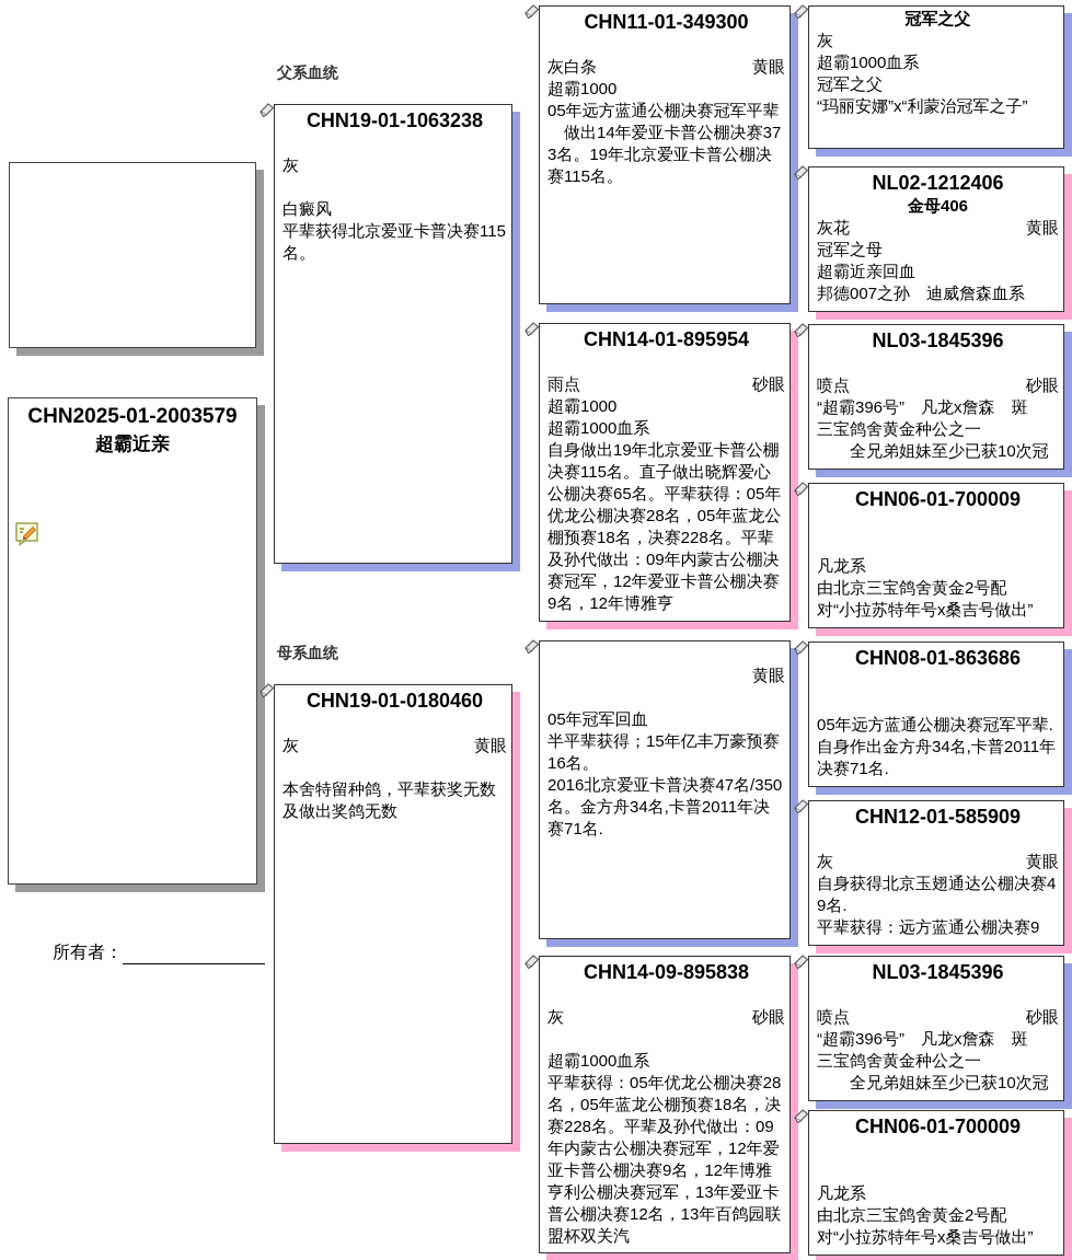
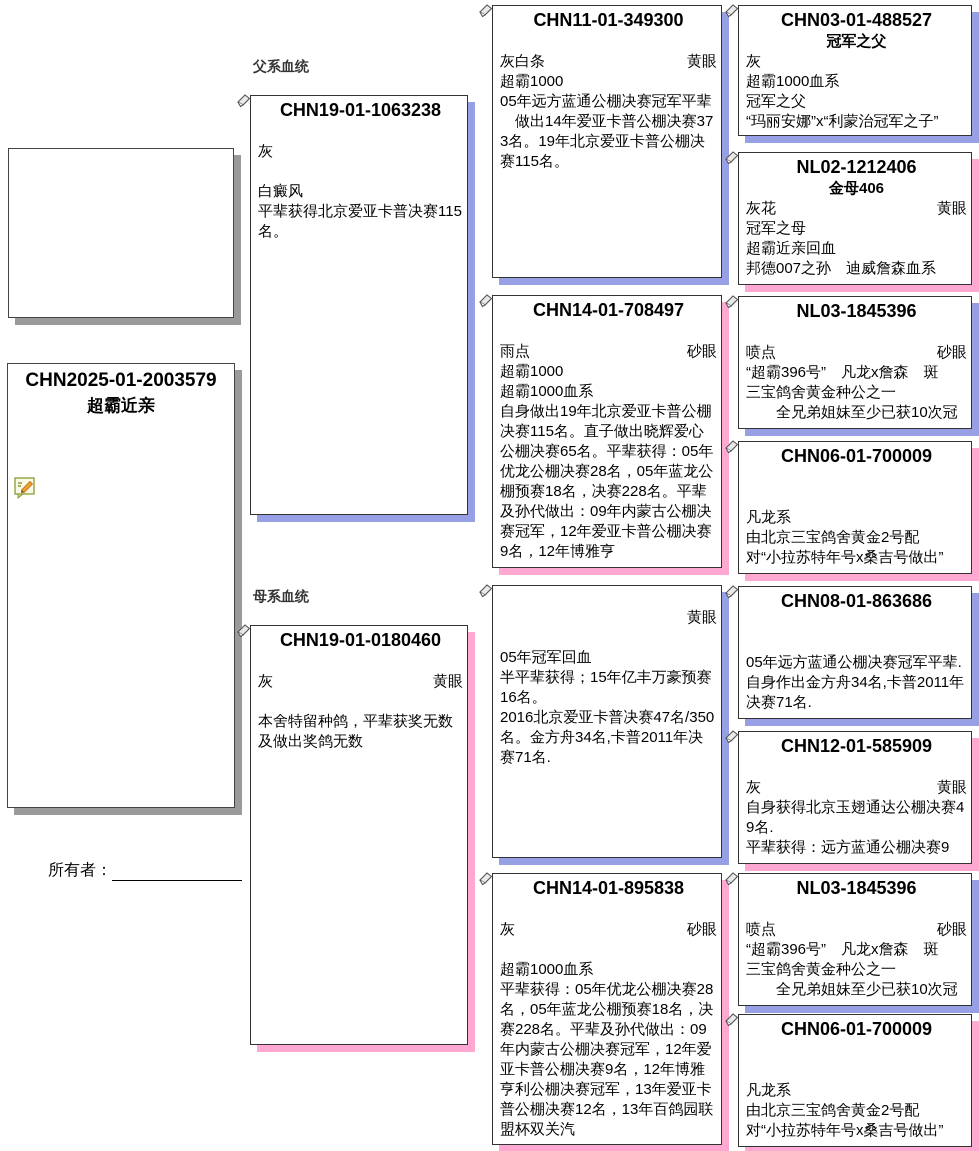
  CHN2025-01-2003579
  超霸近亲
  父系血统
  母系血统
  所有者：
  CHN19-01-1063238
  灰
  白癜风
  平辈获得北京爱亚卡普决赛115名。
  CHN19-01-0180460
  灰
  黄眼
  本舍特留种鸽，平辈获奖无数及做出奖鸽无数
  CHN11-01-349300
  灰白条
  黄眼
  超霸1000
  05年远方蓝通公棚决赛冠军平辈
  做出14年爱亚卡普公棚决赛373名。19年北京爱亚卡普公棚决赛115名。
- CHN14-01-895954
+ CHN14-01-708497
  雨点
  砂眼
  超霸1000
  超霸1000血系
  自身做出19年北京爱亚卡普公棚决赛115名。直子做出晓辉爱心公棚决赛65名。平辈获得：05年优龙公棚决赛28名，05年蓝龙公棚预赛18名，决赛228名。平辈及孙代做出：09年内蒙古公棚决赛冠军，12年爱亚卡普公棚决赛9名，12年博雅亨
  黄眼
  05年冠军回血
  半平辈获得；15年亿丰万豪预赛16名。
  2016北京爱亚卡普决赛47名/350名。金方舟34名,卡普2011年决赛71名.
- CHN14-09-895838
+ CHN14-01-895838
  灰
  砂眼
  超霸1000血系
  平辈获得：05年优龙公棚决赛28名，05年蓝龙公棚预赛18名，决赛228名。平辈及孙代做出：09年内蒙古公棚决赛冠军，12年爱亚卡普公棚决赛9名，12年博雅亨利公棚决赛冠军，13年爱亚卡普公棚决赛12名，13年百鸽园联盟杯双关汽
+ CHN03-01-488527
  冠军之父
  灰
  超霸1000血系
  冠军之父
  “玛丽安娜”x“利蒙治冠军之子”
  NL02-1212406
  金母406
  灰花
  黄眼
  冠军之母
  超霸近亲回血
  邦德007之孙 迪威詹森血系
  NL03-1845396
  喷点
  砂眼
  “超霸396号” 凡龙x詹森 斑
  三宝鸽舍黄金种公之一
  全兄弟姐妹至少已获10次冠
  CHN06-01-700009
  凡龙系
  由北京三宝鸽舍黄金2号配
  对“小拉苏特年号x桑吉号做出”
  CHN08-01-863686
  05年远方蓝通公棚决赛冠军平辈.自身作出金方舟34名,卡普2011年决赛71名.
  CHN12-01-585909
  灰
  黄眼
  自身获得北京玉翅通达公棚决赛49名.
  平辈获得：远方蓝通公棚决赛9
  NL03-1845396
  喷点
  砂眼
  “超霸396号” 凡龙x詹森 斑
  三宝鸽舍黄金种公之一
  全兄弟姐妹至少已获10次冠
  CHN06-01-700009
  凡龙系
  由北京三宝鸽舍黄金2号配
  对“小拉苏特年号x桑吉号做出”
